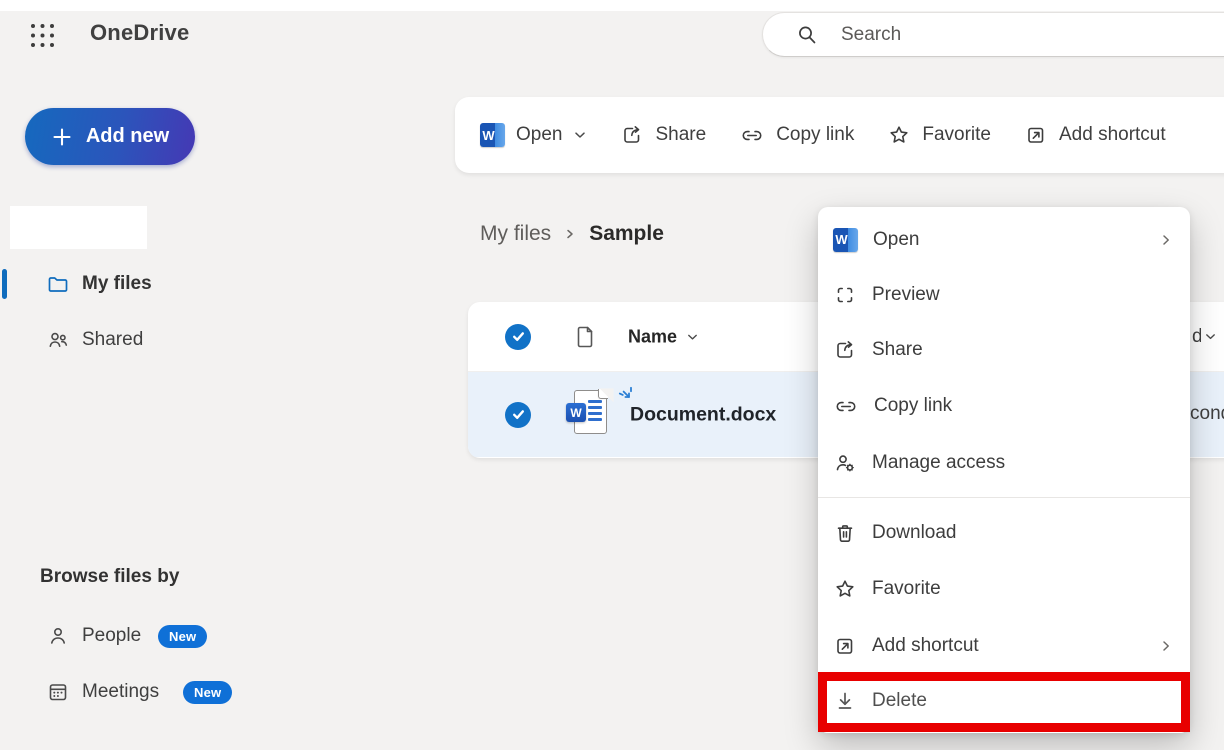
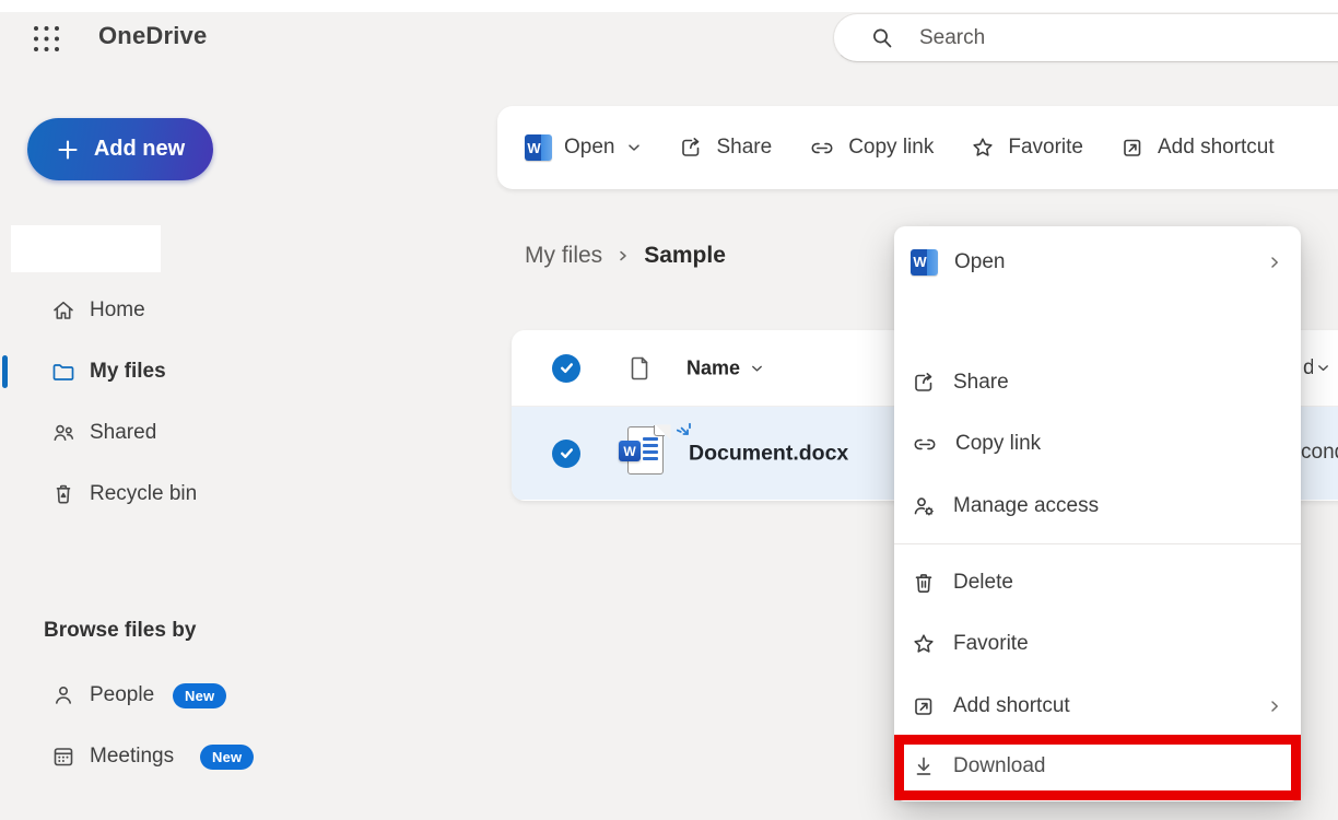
  OneDrive
  Search
  Add new
+ Home
  My files
  Shared
+ Recycle bin
  Browse files by
  People
  New
  Meetings
  New
  W
  Open
  Share
  Copy link
  Favorite
  Add shortcut
  My files
  Sample
  Name
  d
  W
  Document.docx
  W
  Open
- Preview
  Share
  Copy link
  Manage access
- Download
+ Delete
  Favorite
  Add shortcut
- Delete
+ Download
